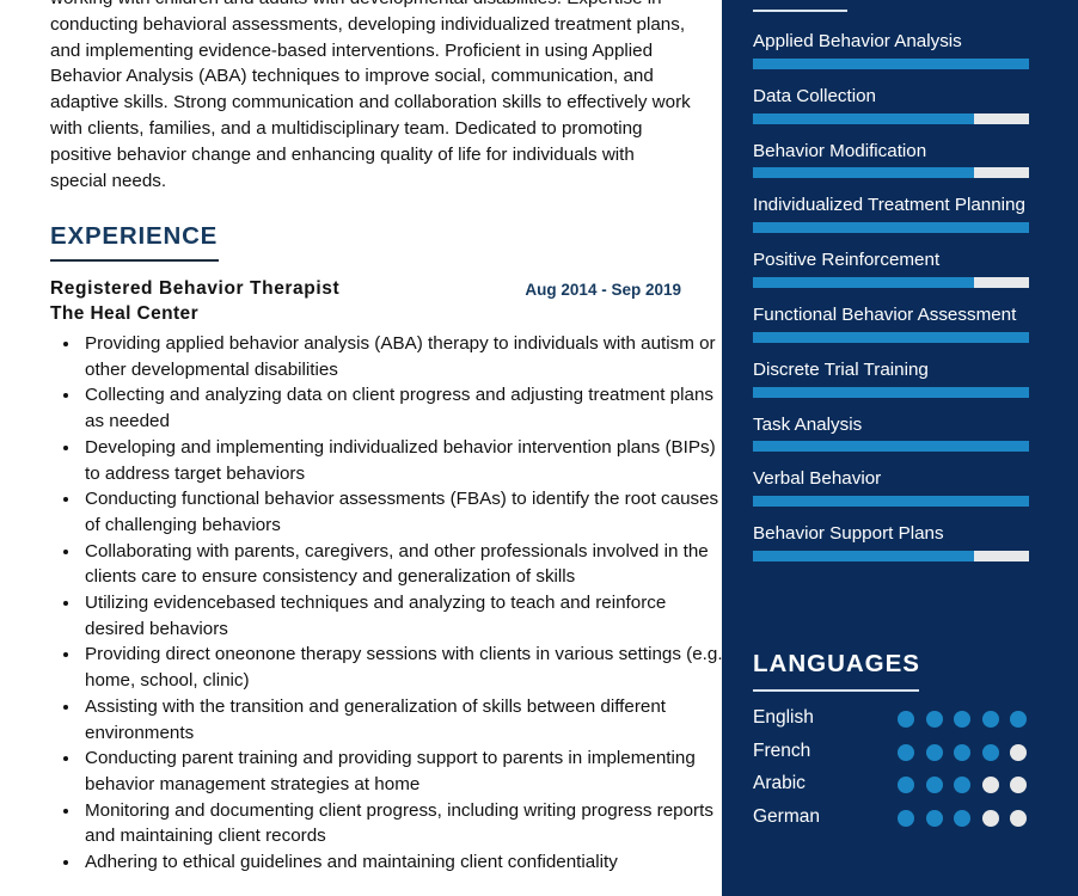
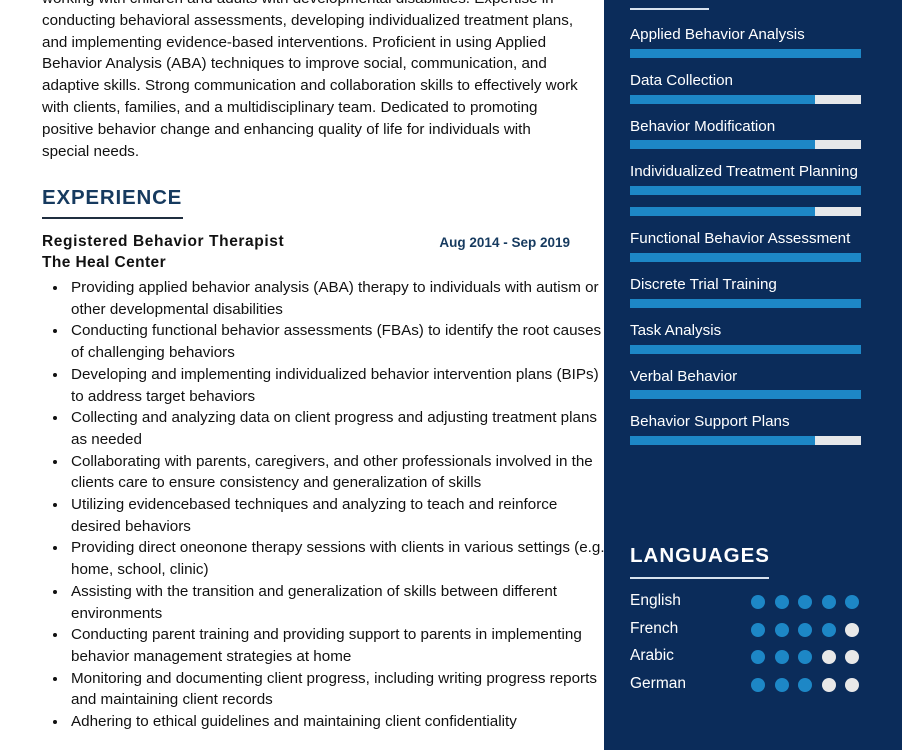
  conducting behavioral assessments, developing individualized treatment plans, and implementing evidence-based interventions. Proficient in using Applied Behavior Analysis (ABA) techniques to improve social, communication, and adaptive skills. Strong communication and collaboration skills to effectively work with clients, families, and a multidisciplinary team. Dedicated to promoting positive behavior change and enhancing quality of life for individuals with special needs.
  EXPERIENCE
  Registered Behavior Therapist
  Aug 2014 - Sep 2019
  The Heal Center
  Providing applied behavior analysis (ABA) therapy to individuals with autism or other developmental disabilities
- Collecting and analyzing data on client progress and adjusting treatment plans as needed
+ Conducting functional behavior assessments (FBAs) to identify the root causes of challenging behaviors
  Developing and implementing individualized behavior intervention plans (BIPs) to address target behaviors
- Conducting functional behavior assessments (FBAs) to identify the root causes of challenging behaviors
+ Collecting and analyzing data on client progress and adjusting treatment plans as needed
  Collaborating with parents, caregivers, and other professionals involved in the clients care to ensure consistency and generalization of skills
  Utilizing evidencebased techniques and analyzing to teach and reinforce desired behaviors
  Providing direct oneonone therapy sessions with clients in various settings (e.g. home, school, clinic)
  Assisting with the transition and generalization of skills between different environments
  Conducting parent training and providing support to parents in implementing behavior management strategies at home
  Monitoring and documenting client progress, including writing progress reports and maintaining client records
  Adhering to ethical guidelines and maintaining client confidentiality
  Applied Behavior Analysis
  Data Collection
  Behavior Modification
  Individualized Treatment Planning
- Positive Reinforcement
  Functional Behavior Assessment
  Discrete Trial Training
  Task Analysis
  Verbal Behavior
  Behavior Support Plans
  LANGUAGES
  English
  French
  Arabic
  German
